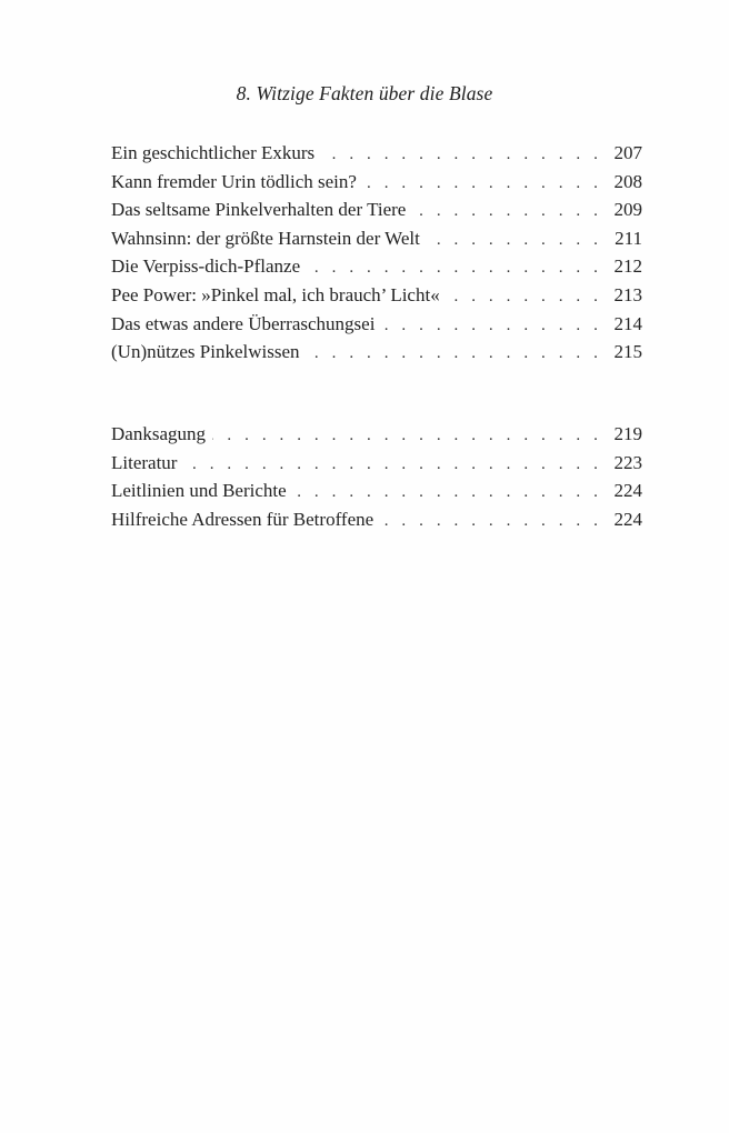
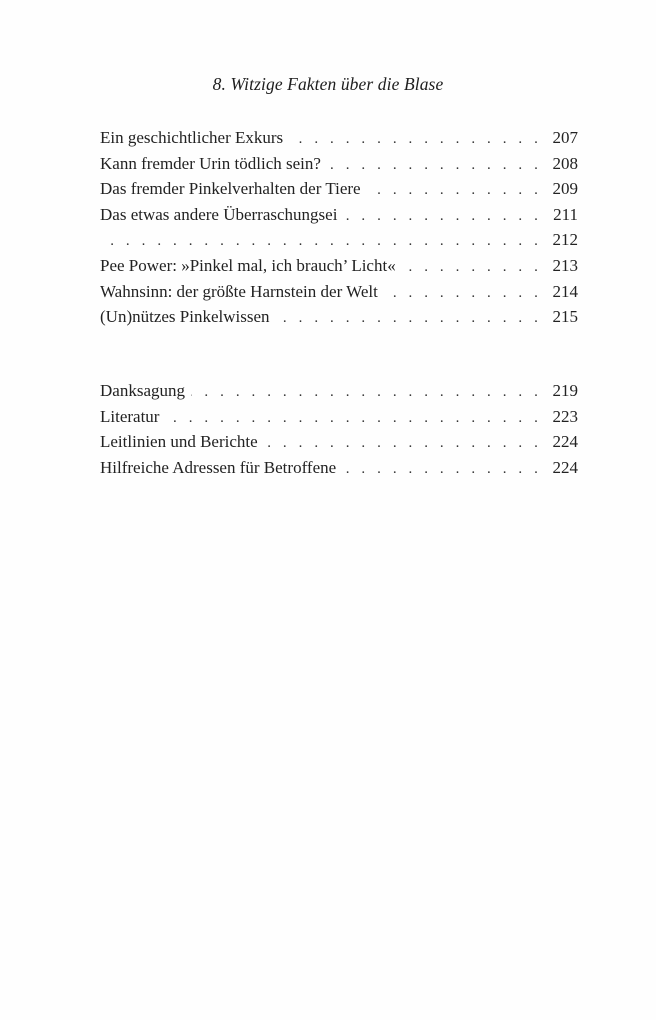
  8. Witzige Fakten über die Blase
  Ein geschichtlicher Exkurs
  207
  Kann fremder Urin tödlich sein?
  208
- Das seltsame Pinkelverhalten der Tiere
+ Das fremder Pinkelverhalten der Tiere
  209
- Wahnsinn: der größte Harnstein der Welt
+ Das etwas andere Überraschungsei
  211
- Die Verpiss-dich-Pflanze
  212
  Pee Power: »Pinkel mal, ich brauch’ Licht«
  213
- Das etwas andere Überraschungsei
+ Wahnsinn: der größte Harnstein der Welt
  214
  (Un)nützes Pinkelwissen
  215
  Danksagung
  219
  Literatur
  223
  Leitlinien und Berichte
  224
  Hilfreiche Adressen für Betroffene
  224
